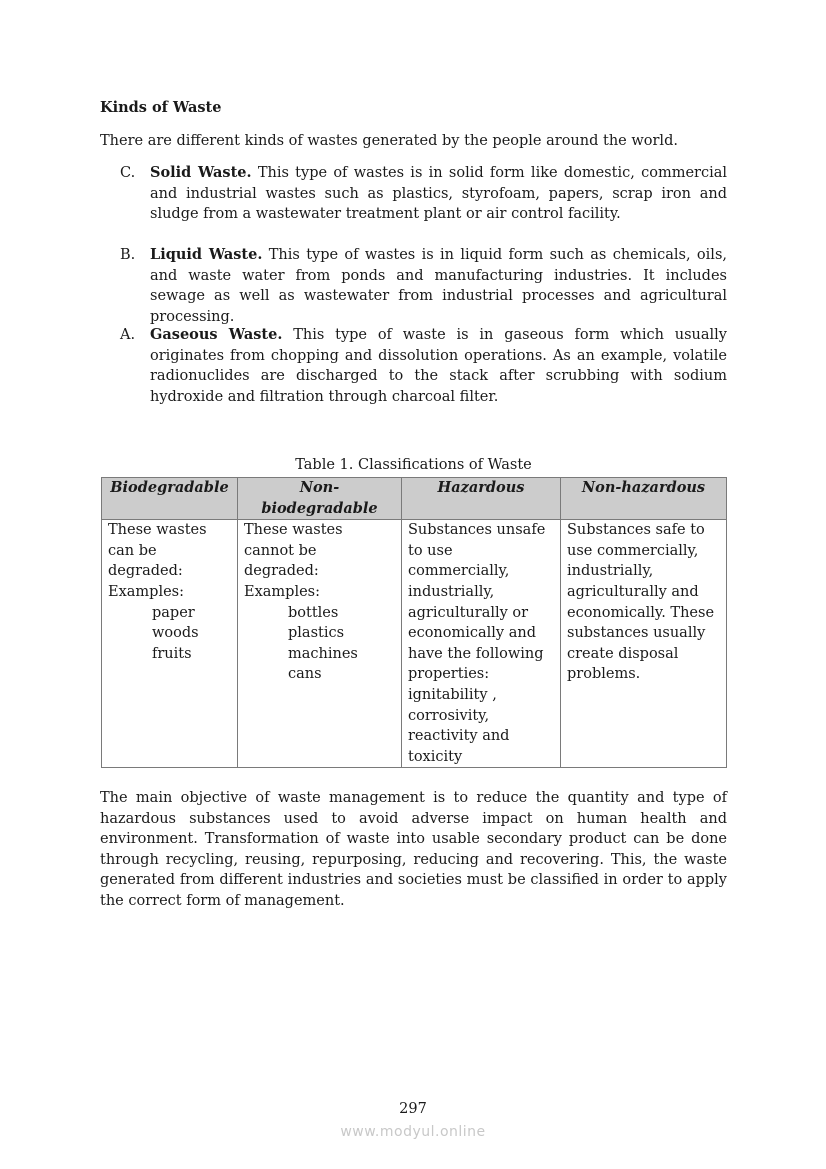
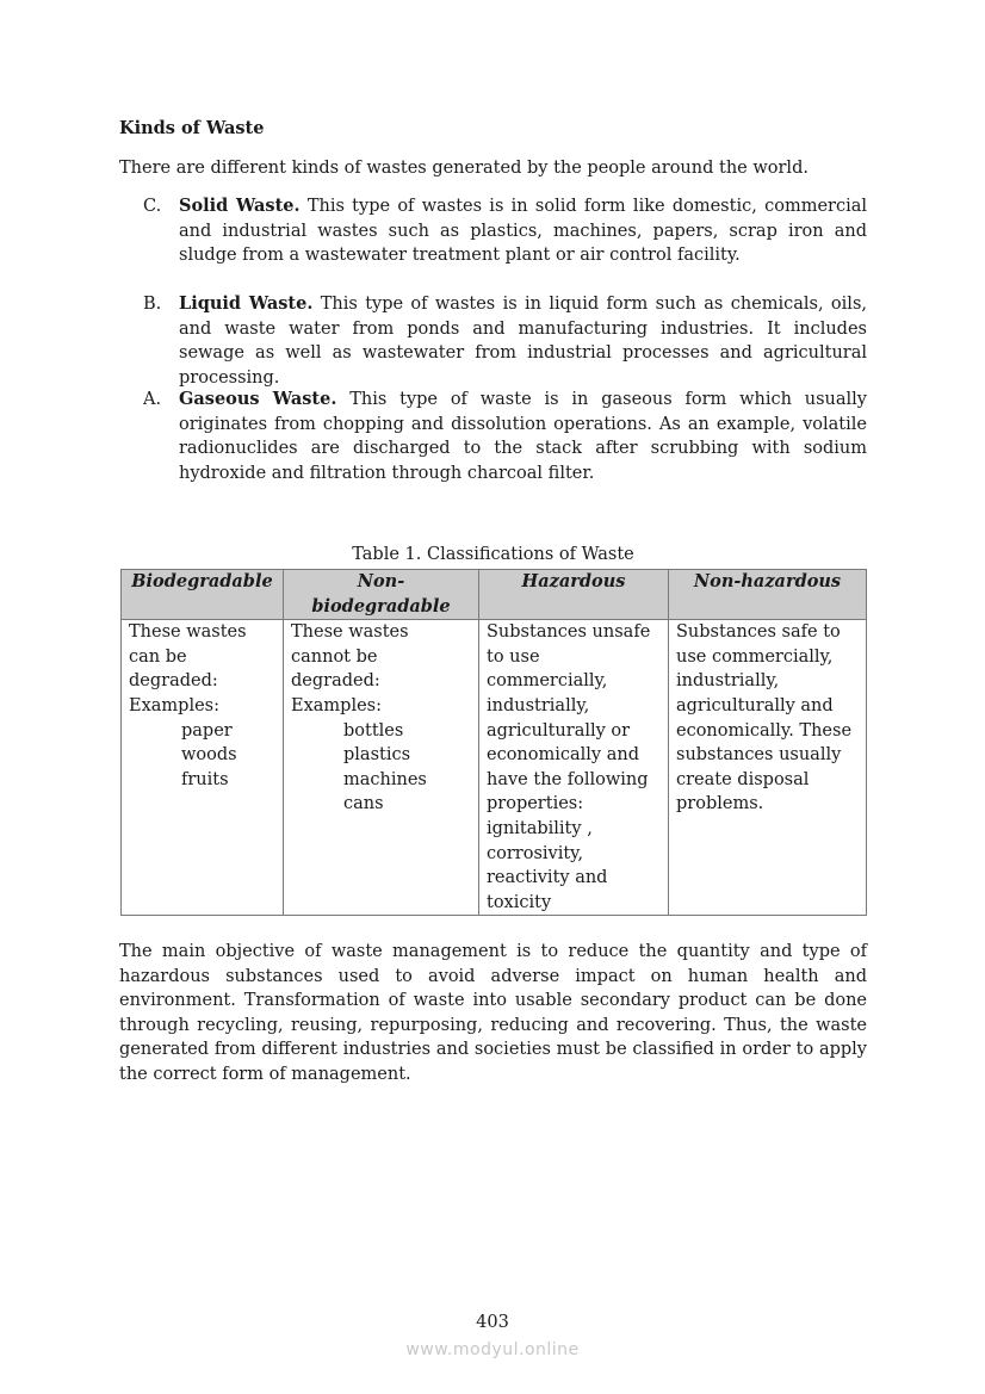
  Kinds of Waste
  There are different kinds of wastes generated by the people around the world.
  C.
- Solid Waste. This type of wastes is in solid form like domestic, commercial and industrial wastes such as plastics, styrofoam, papers, scrap iron and sludge from a wastewater treatment plant or air control facility.
+ Solid Waste. This type of wastes is in solid form like domestic, commercial and industrial wastes such as plastics, machines, papers, scrap iron and sludge from a wastewater treatment plant or air control facility.
  B.
  Liquid Waste. This type of wastes is in liquid form such as chemicals, oils, and waste water from ponds and manufacturing industries. It includes sewage as well as wastewater from industrial processes and agricultural processing.
  A.
  Gaseous Waste. This type of waste is in gaseous form which usually originates from chopping and dissolution operations. As an example, volatile radionuclides are discharged to the stack after scrubbing with sodium hydroxide and filtration through charcoal filter.
  Table 1. Classifications of Waste
  Biodegradable	Non- biodegradable	Hazardous	Non-hazardous
  These wastes can be degraded: Examples: paper woods fruits	These wastes cannot be degraded: Examples: bottles plastics machines cans	Substances unsafe to use commercially, industrially, agriculturally or economically and have the following properties: ignitability , corrosivity, reactivity and toxicity	Substances safe to use commercially, industrially, agriculturally and economically. These substances usually create disposal problems.
- The main objective of waste management is to reduce the quantity and type of hazardous substances used to avoid adverse impact on human health and environment. Transformation of waste into usable secondary product can be done through recycling, reusing, repurposing, reducing and recovering. This, the waste generated from different industries and societies must be classified in order to apply the correct form of management.
+ The main objective of waste management is to reduce the quantity and type of hazardous substances used to avoid adverse impact on human health and environment. Transformation of waste into usable secondary product can be done through recycling, reusing, repurposing, reducing and recovering. Thus, the waste generated from different industries and societies must be classified in order to apply the correct form of management.
- 297
+ 403
  www.modyul.online
